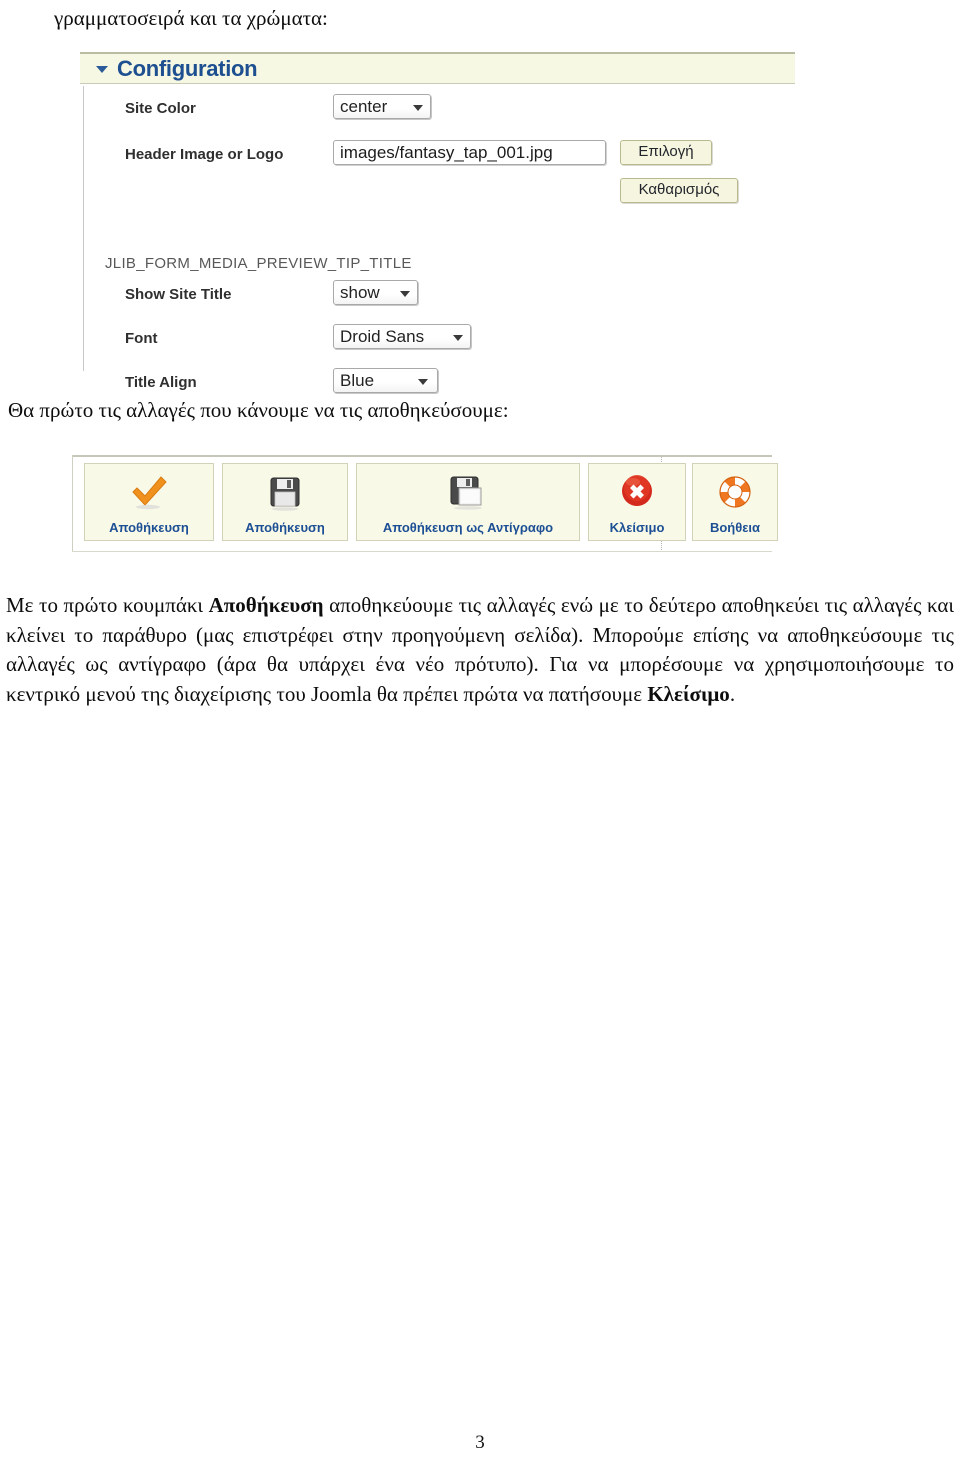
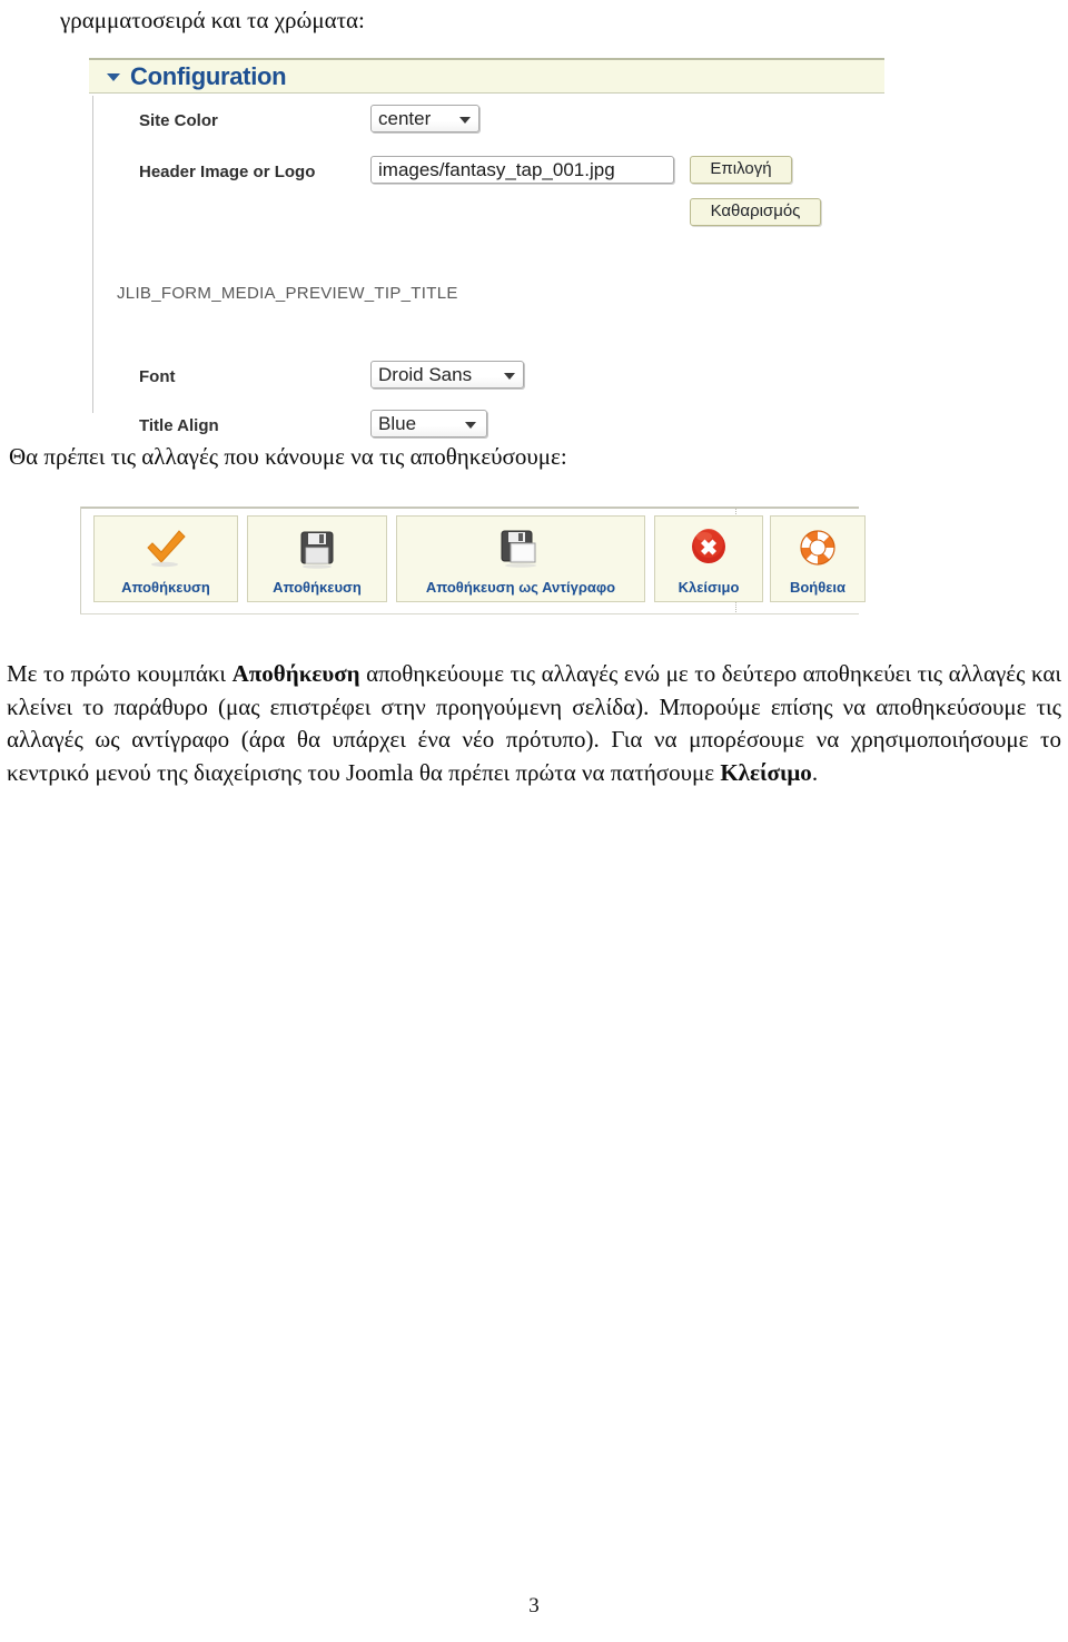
  γραμματοσειρά και τα χρώματα:
  Configuration
  Site Color
  center
  Header Image or Logo
  images/fantasy_tap_001.jpg
  Επιλογή
  Καθαρισμός
  JLIB_FORM_MEDIA_PREVIEW_TIP_TITLE
- Show Site Title
- show
  Font
  Droid Sans
  Title Align
  Blue
- Θα πρώτο τις αλλαγές που κάνουμε να τις αποθηκεύσουμε:
+ Θα πρέπει τις αλλαγές που κάνουμε να τις αποθηκεύσουμε:
  Αποθήκευση
  Αποθήκευση
  Αποθήκευση ως Αντίγραφο
  Κλείσιμο
  Βοήθεια
  Με το πρώτο κουμπάκι Αποθήκευση αποθηκεύουμε τις αλλαγές ενώ με το δεύτερο αποθηκεύει τις αλλαγές και κλείνει το παράθυρο (μας επιστρέφει στην προηγούμενη σελίδα). Μπορούμε επίσης να αποθηκεύσουμε τις αλλαγές ως αντίγραφο (άρα θα υπάρχει ένα νέο πρότυπο). Για να μπορέσουμε να χρησιμοποιήσουμε το κεντρικό μενού της διαχείρισης του Joomla θα πρέπει πρώτα να πατήσουμε Κλείσιμο.
  3
